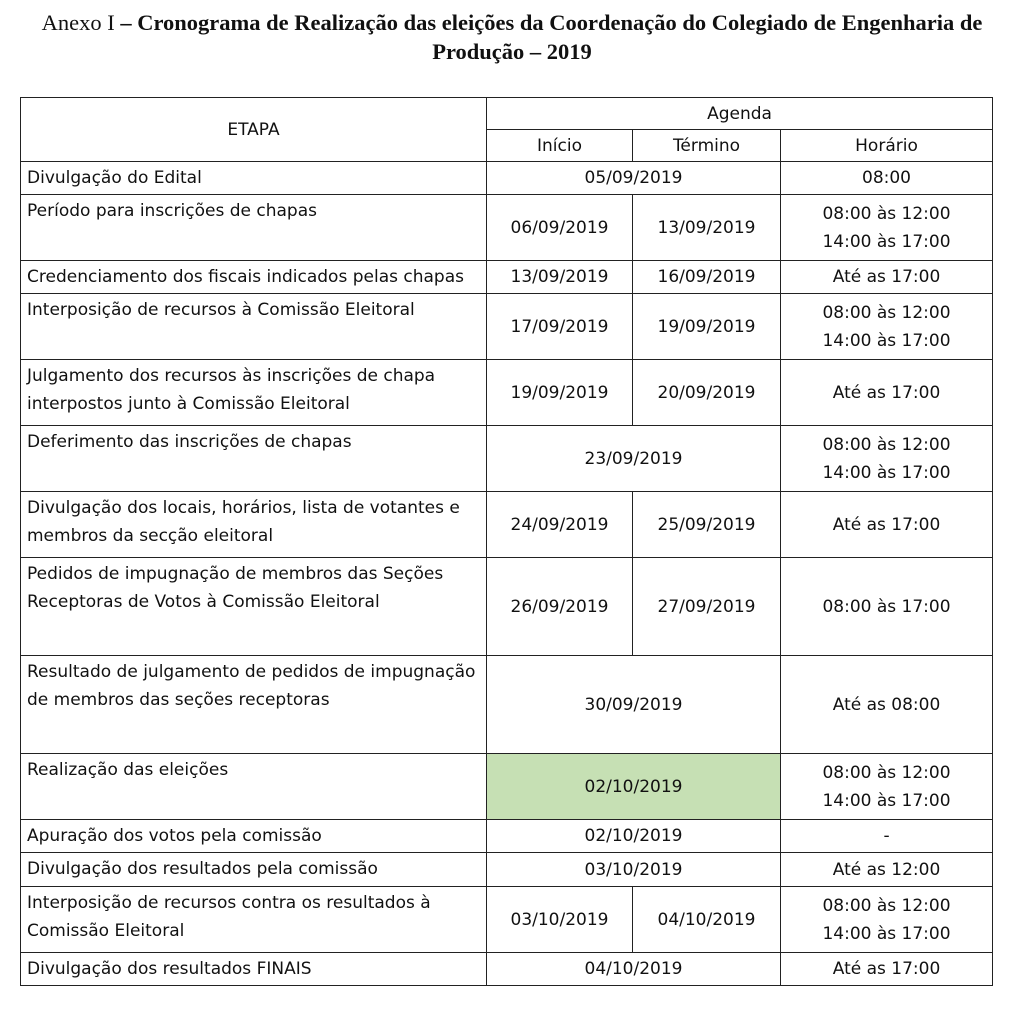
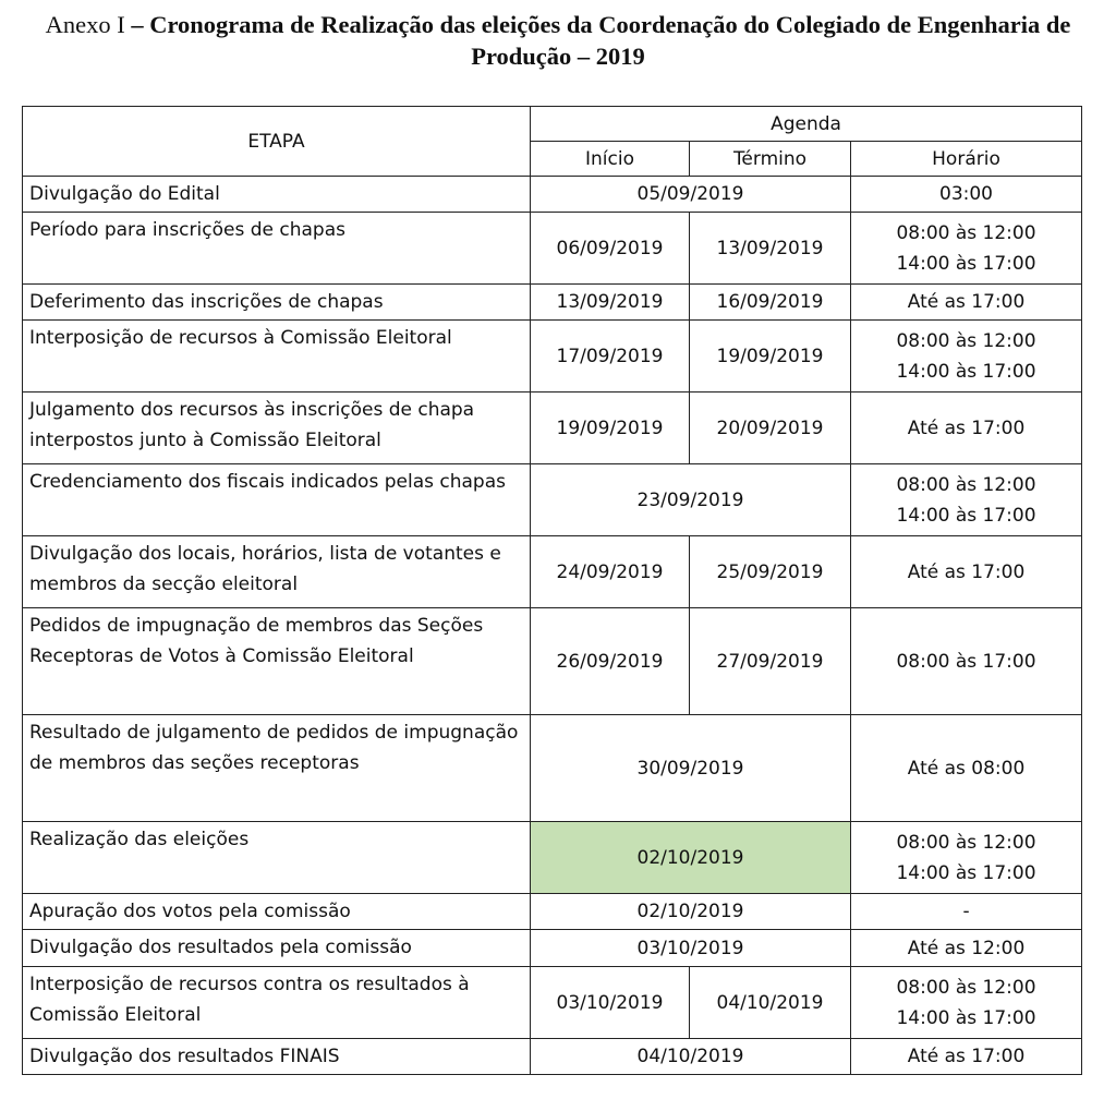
  Anexo I – Cronograma de Realização das eleições da Coordenação do Colegiado de Engenharia de Produção – 2019
  ETAPA	Agenda
  Início	Término	Horário
- Divulgação do Edital	05/09/2019	08:00
+ Divulgação do Edital	05/09/2019	03:00
  Período para inscrições de chapas	06/09/2019	13/09/2019	08:00 às 12:0014:00 às 17:00
- Credenciamento dos fiscais indicados pelas chapas	13/09/2019	16/09/2019	Até as 17:00
+ Deferimento das inscrições de chapas	13/09/2019	16/09/2019	Até as 17:00
  Interposição de recursos à Comissão Eleitoral	17/09/2019	19/09/2019	08:00 às 12:0014:00 às 17:00
  Julgamento dos recursos às inscrições de chapa interpostos junto à Comissão Eleitoral	19/09/2019	20/09/2019	Até as 17:00
- Deferimento das inscrições de chapas	23/09/2019	08:00 às 12:0014:00 às 17:00
+ Credenciamento dos fiscais indicados pelas chapas	23/09/2019	08:00 às 12:0014:00 às 17:00
  Divulgação dos locais, horários, lista de votantes e membros da secção eleitoral	24/09/2019	25/09/2019	Até as 17:00
  Pedidos de impugnação de membros das Seções Receptoras de Votos à Comissão Eleitoral	26/09/2019	27/09/2019	08:00 às 17:00
  Resultado de julgamento de pedidos de impugnação de membros das seções receptoras	30/09/2019	Até as 08:00
  Realização das eleições	02/10/2019	08:00 às 12:0014:00 às 17:00
  Apuração dos votos pela comissão	02/10/2019	-
  Divulgação dos resultados pela comissão	03/10/2019	Até as 12:00
  Interposição de recursos contra os resultados à Comissão Eleitoral	03/10/2019	04/10/2019	08:00 às 12:0014:00 às 17:00
  Divulgação dos resultados FINAIS	04/10/2019	Até as 17:00
